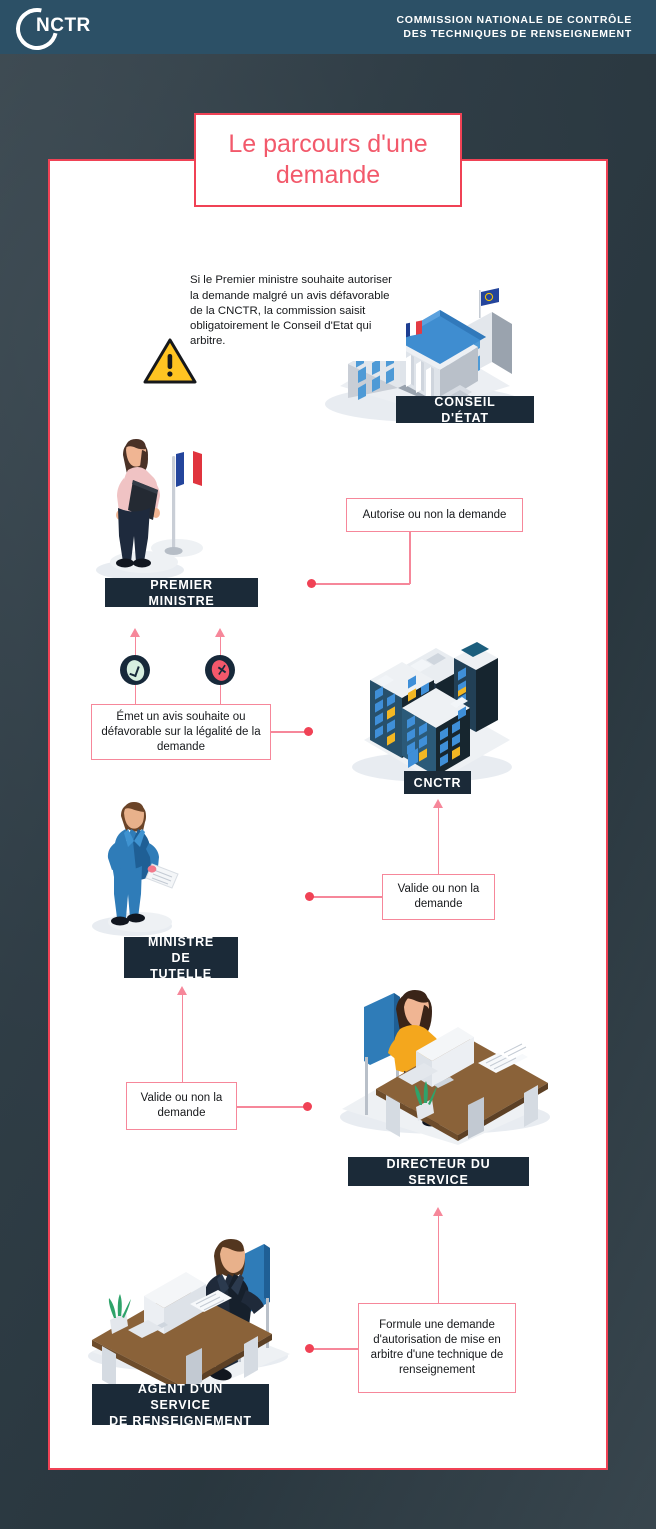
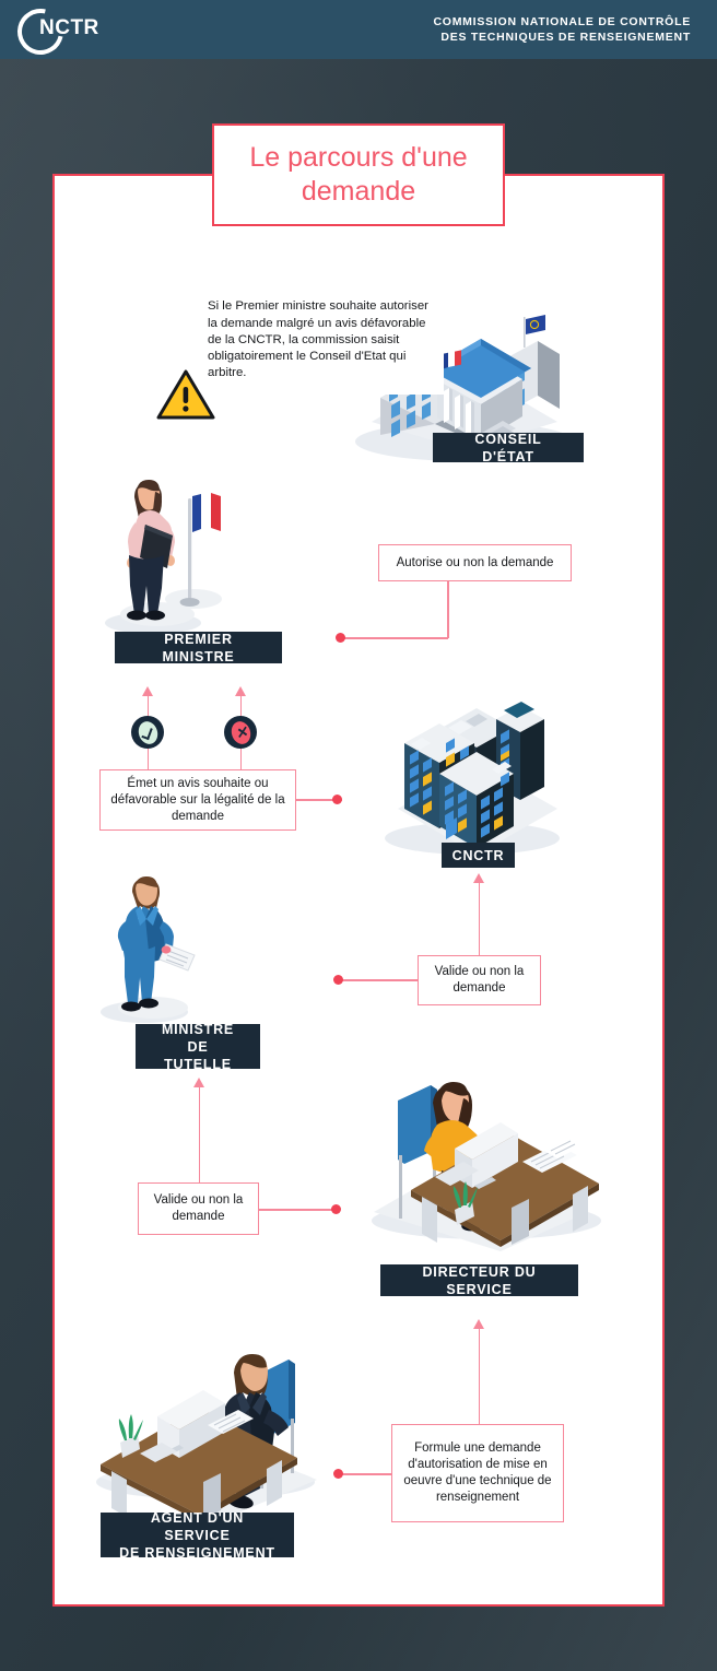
  NCTR
  COMMISSION NATIONALE DE CONTRÔLE
  DES TECHNIQUES DE RENSEIGNEMENT
  Le parcours d'une demande
  Si le Premier ministre souhaite autoriser la demande malgré un avis défavorable de la CNCTR, la commission saisit obligatoirement le Conseil d'Etat qui arbitre.
  CONSEIL D'ÉTAT
  Autorise ou non la demande
  PREMIER MINISTRE
  Émet un avis souhaite ou défavorable sur la légalité de la demande
  CNCTR
  Valide ou non la demande
  MINISTRE DE
  TUTELLE
  Valide ou non la demande
  DIRECTEUR DU SERVICE
- Formule une demande d'autorisation de mise en arbitre d'une technique de renseignement
+ Formule une demande d'autorisation de mise en oeuvre d'une technique de renseignement
  AGENT D'UN SERVICE
  DE RENSEIGNEMENT
